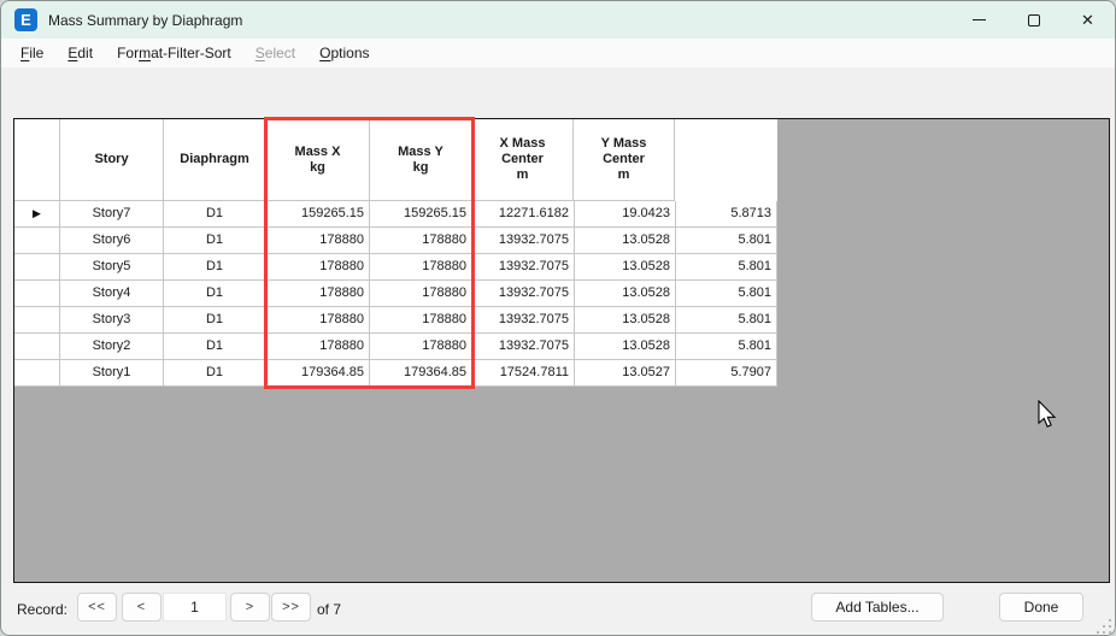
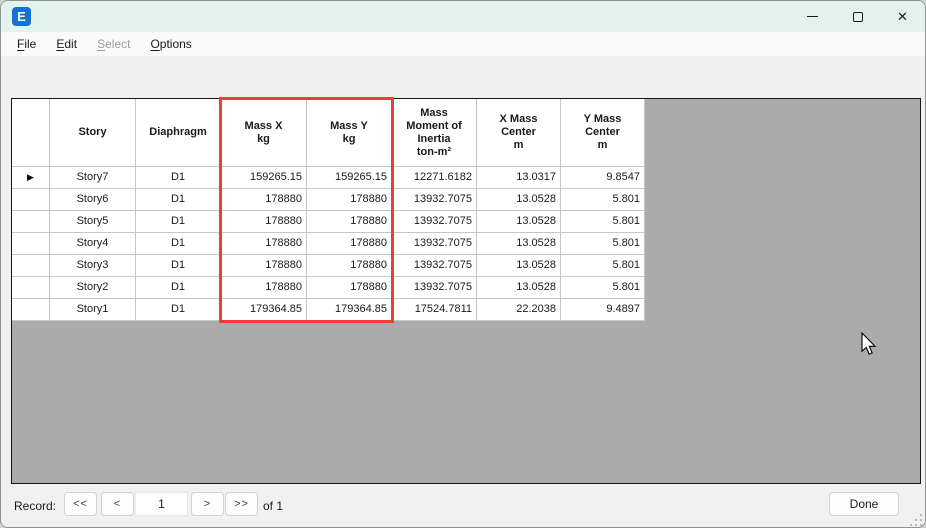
  E
- Mass Summary by Diaphragm
  ✕
  File
  Edit
- Format-Filter-Sort
  Select
  Options
  Story
  Diaphragm
  Mass X
  kg
  Mass Y
  kg
+ Mass
+ Moment of
+ Inertia
+ ton-m²
  X Mass
  Center
  m
  Y Mass
  Center
  m
  ▶
  Story7
  D1
  159265.15
  159265.15
  12271.6182
- 19.0423
+ 13.0317
- 5.8713
+ 9.8547
  Story6
  D1
  178880
  178880
  13932.7075
  13.0528
  5.801
  Story5
  D1
  178880
  178880
  13932.7075
  13.0528
  5.801
  Story4
  D1
  178880
  178880
  13932.7075
  13.0528
  5.801
  Story3
  D1
  178880
  178880
  13932.7075
  13.0528
  5.801
  Story2
  D1
  178880
  178880
  13932.7075
  13.0528
  5.801
  Story1
  D1
  179364.85
  179364.85
  17524.7811
- 13.0527
+ 22.2038
- 5.7907
+ 9.4897
  Record:
  <<
  <
  1
  >
  >>
- of 7
+ of 1
- Add Tables...
  Done
